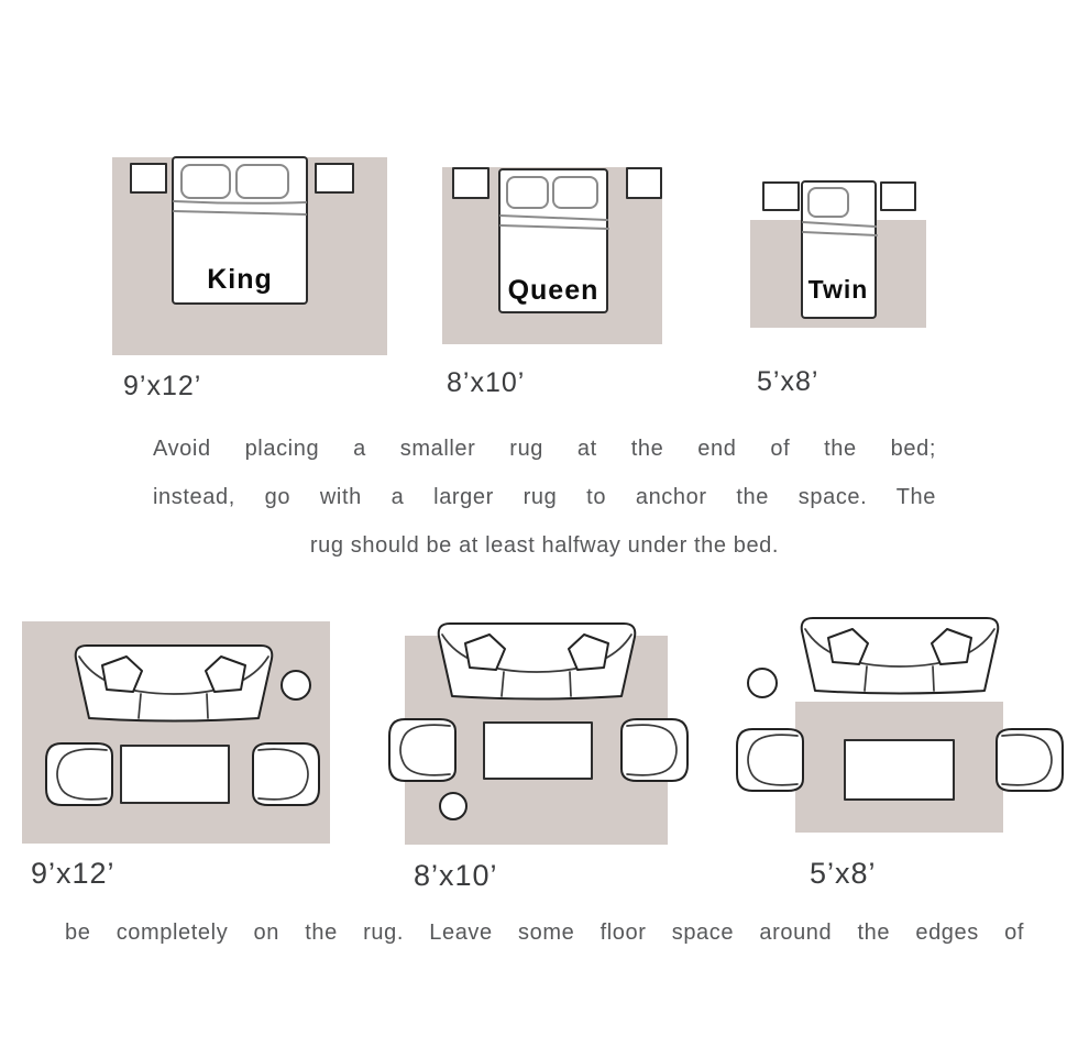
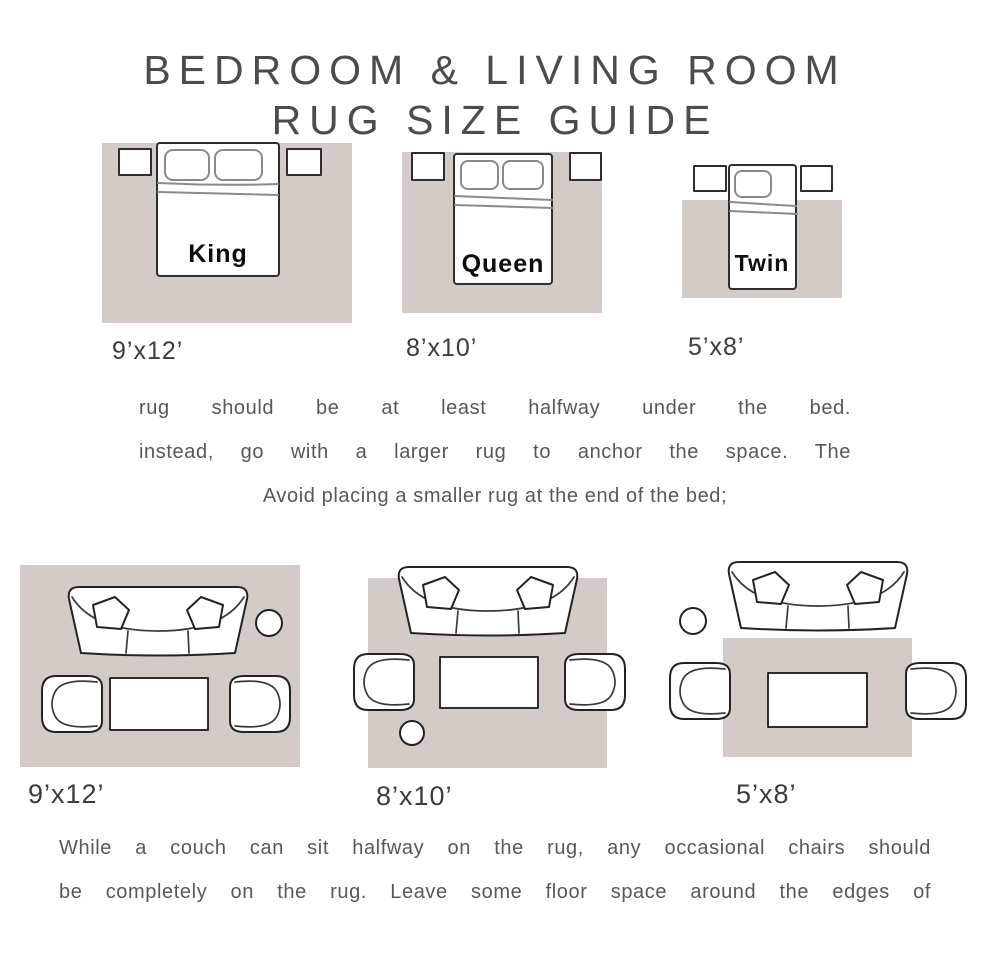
+ BEDROOM & LIVING ROOM
+ RUG SIZE GUIDE
  King
  9’x12’
  Queen
  8’x10’
  Twin
  5’x8’
- Avoid placing a smaller rug at the end of the bed;
+ rug should be at least halfway under the bed.
  instead, go with a larger rug to anchor the space. The
- rug should be at least halfway under the bed.
+ Avoid placing a smaller rug at the end of the bed;
  9’x12’
  8’x10’
  5’x8’
+ While a couch can sit halfway on the rug, any occasional chairs should
  be completely on the rug. Leave some floor space around the edges of
